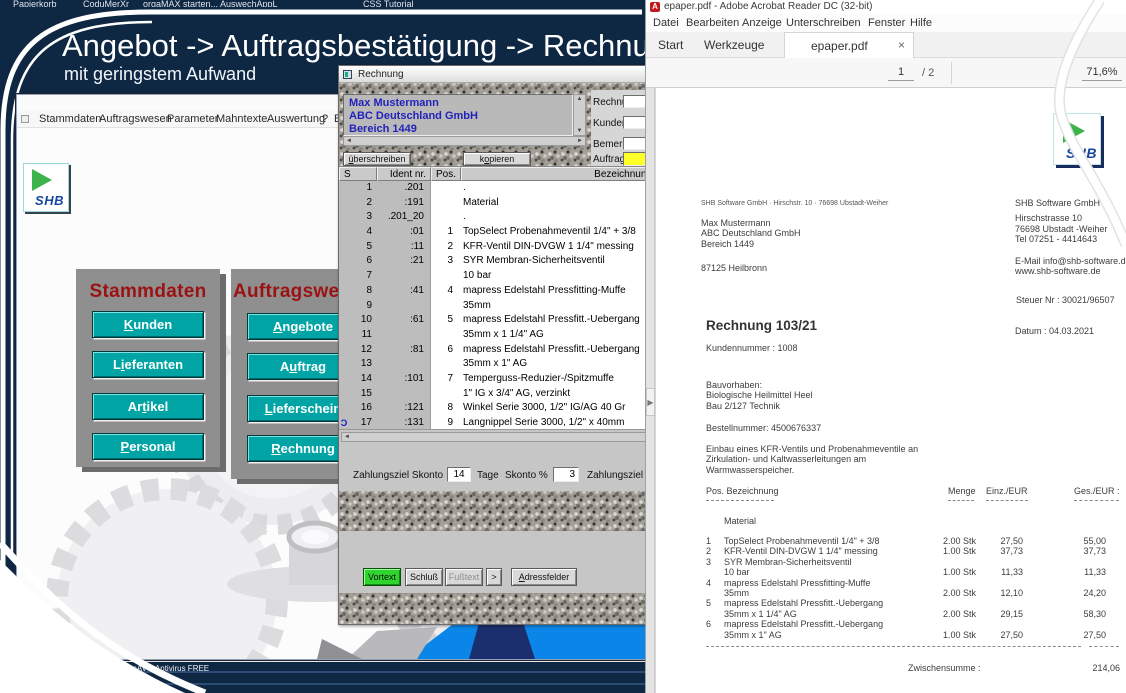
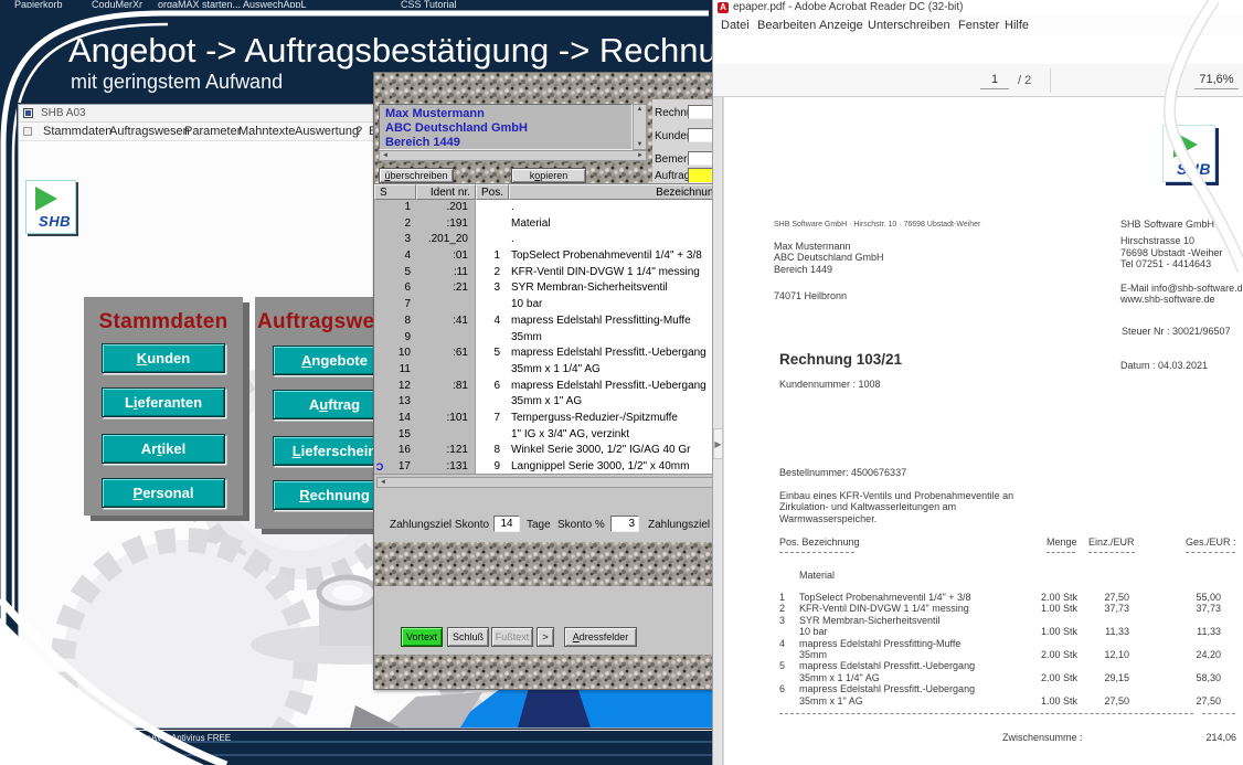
  Papierkorb
  CoduMerXr
  orgaMAX starten...
  AuswechAppL
  CSS Tutorial
  Angebot -> Auftragsbestätigung -> Rechnu
  mit geringstem Aufwand
  Antivirus FREE
+ SHB A03
  Stammdaten
  Auftragswesen
  Parameter
  Mahntexte
  Auswertung
  ?
  SHB
  Stammdaten
  K
  unden
  L
  i
  eferanten
  Ar
  t
  ikel
  P
  ersonal
  Auftragswe
  A
  ngebote
  A
  u
  ftrag
  L
  ieferschei
  R
  echnung
- Rechnung
  Max Mustermann
  ABC Deutschland GmbH
  Bereich 1449
  ü
  berschreiben
  k
  o
  pieren
  S
  Ident nr.
  Pos.
  Bezeichnun
  1
  .201
  .
  2
  :191
  Material
  3
  .201_20
  .
  4
  :01
  1
  TopSelect Probenahmeventil 1/4" + 3/8
  5
  :11
  2
  KFR-Ventil DIN-DVGW 1 1/4" messing
  6
  :21
  3
  SYR Membran-Sicherheitsventil
  7
  10 bar
  8
  :41
  4
  mapress Edelstahl Pressfitting-Muffe
  9
  35mm
  10
  :61
  5
  mapress Edelstahl Pressfitt.-Uebergang
  11
  35mm x 1 1/4" AG
  12
  :81
  6
  mapress Edelstahl Pressfitt.-Uebergang
  13
  35mm x 1" AG
  14
  :101
  7
  Temperguss-Reduzier-/Spitzmuffe
  15
  1" IG x 3/4" AG, verzinkt
  16
  :121
  8
  Winkel Serie 3000, 1/2" IG/AG 40 Gr
  Ɔ
  17
  :131
  9
  Langnippel Serie 3000, 1/2" x 40mm
  Zahlungsziel Skonto
  14
  Tage
  Skonto %
  3
  Zahlungsziel
  Vortext
  Schluß
  Fußtext
  >
  A
  dressfelder
  A
  epaper.pdf - Adobe Acrobat Reader DC (32-bit)
  Datei
  Bearbeiten
  Anzeige
  Unterschreiben
  Fenster
  Hilfe
- Start
- Werkzeuge
- epaper.pdf
- ×
  1
  / 2
  71,6%
  ▶
  Max Mustermann
  ABC Deutschland GmbH
  Bereich 1449
- 87125 Heilbronn
+ 74071 Heilbronn
  SHB Software GmbH
  Hirschstrasse 10
  76698 Ubstadt -Weiher
  Tel 07251 - 4414643
  E-Mail info@shb-software.d
  www.shb-software.de
  Steuer Nr : 30021/96507
  Rechnung 103/21
  Datum : 04.03.2021
  Kundennummer : 1008
- Bauvorhaben:
- Biologische Heilmittel Heel
- Bau 2/127 Technik
  Bestellnummer: 4500676337
  Einbau eines KFR-Ventils und Probenahmeventile an
  Zirkulation- und Kaltwasserleitungen am
  Warmwasserspeicher.
  Pos. Bezeichnung
  Menge
  Einz./EUR
  Ges./EUR :
  Material
  1
  TopSelect Probenahmeventil 1/4" + 3/8
  2.00 Stk
  27,50
  55,00
  2
  KFR-Ventil DIN-DVGW 1 1/4" messing
  1.00 Stk
  37,73
  37,73
  3
  SYR Membran-Sicherheitsventil
  10 bar
  1.00 Stk
  11,33
  11,33
  4
  mapress Edelstahl Pressfitting-Muffe
  35mm
  2.00 Stk
  12,10
  24,20
  5
  mapress Edelstahl Pressfitt.-Uebergang
  35mm x 1 1/4" AG
  2.00 Stk
  29,15
  58,30
  6
  mapress Edelstahl Pressfitt.-Uebergang
  35mm x 1" AG
  1.00 Stk
  27,50
  27,50
  Zwischensumme :
  214,06
